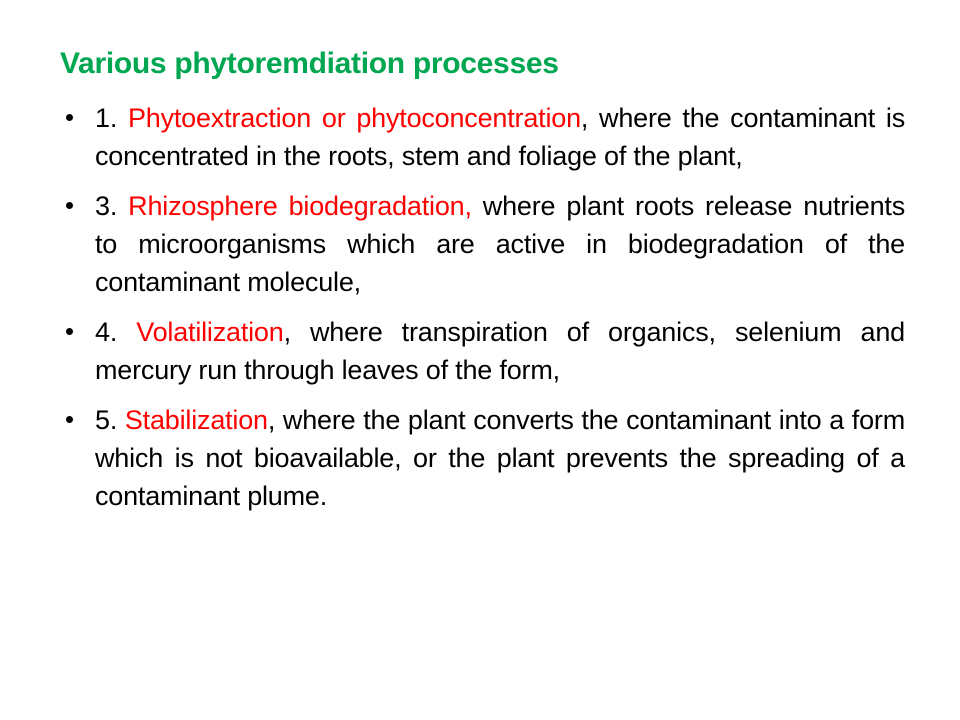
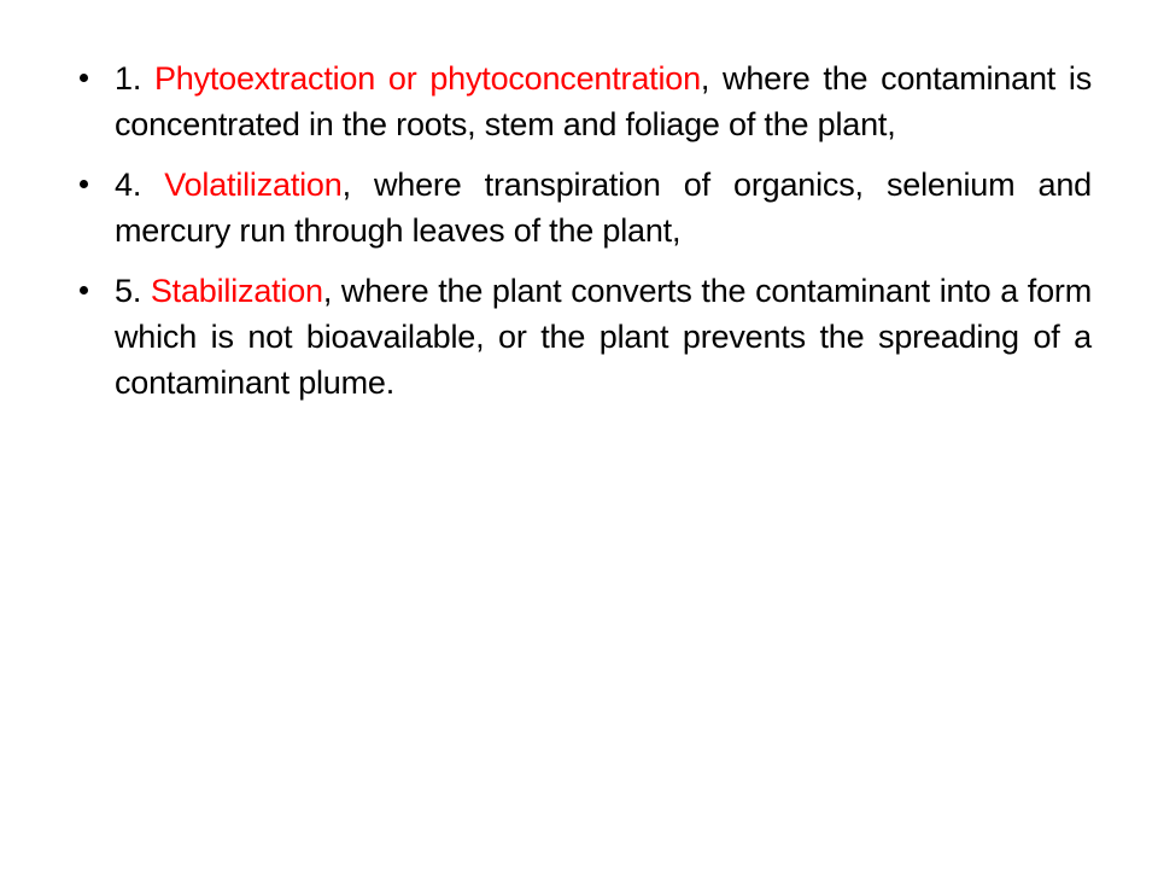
- Various phytoremdiation processes
  1. Phytoextraction or phytoconcentration, where the contaminant is concentrated in the roots, stem and foliage of the plant,
- 3. Rhizosphere biodegradation, where plant roots release nutrients to microorganisms which are active in biodegradation of the contaminant molecule,
- 4. Volatilization, where transpiration of organics, selenium and mercury run through leaves of the form,
+ 4. Volatilization, where transpiration of organics, selenium and mercury run through leaves of the plant,
  5. Stabilization, where the plant converts the contaminant into a form which is not bioavailable, or the plant prevents the spreading of a contaminant plume.
